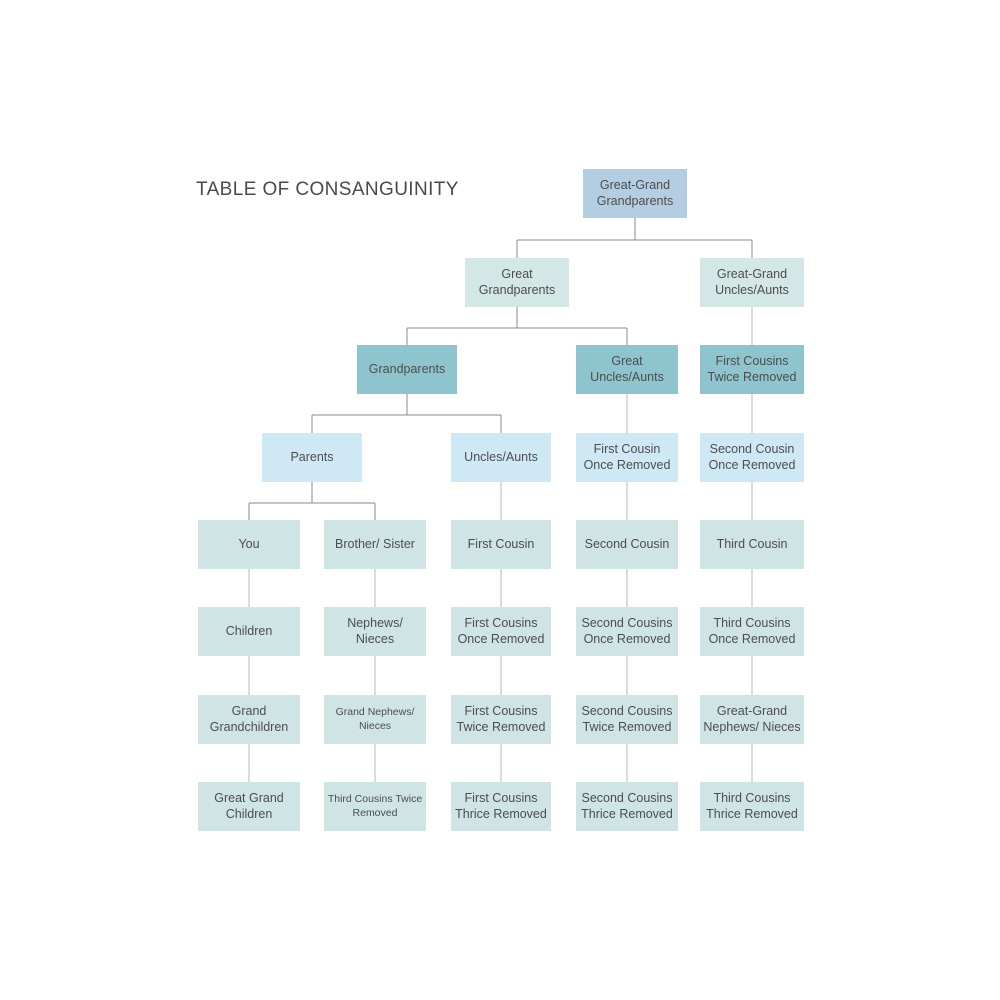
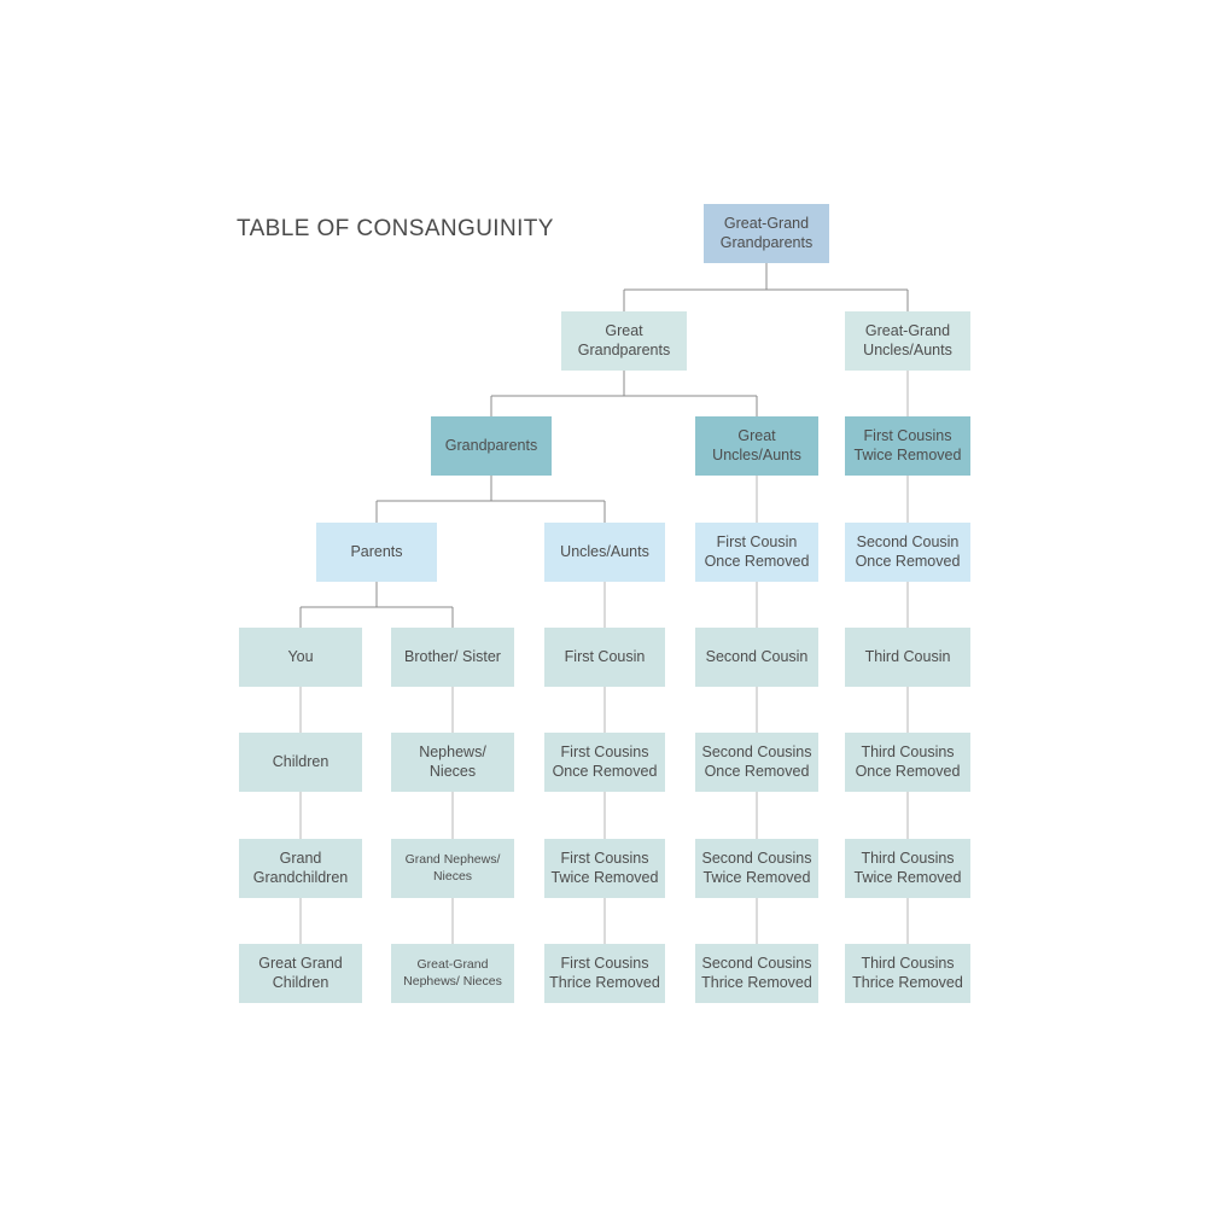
  TABLE OF CONSANGUINITY
  Great-Grand Grandparents
  Great Grandparents
  Great-Grand Uncles/Aunts
  Grandparents
  Great Uncles/Aunts
  First Cousins Twice Removed
  Parents
  Uncles/Aunts
  First Cousin Once Removed
  Second Cousin Once Removed
  You
  Brother/ Sister
  First Cousin
  Second Cousin
  Third Cousin
  Children
  Nephews/ Nieces
  First Cousins Once Removed
  Second Cousins Once Removed
  Third Cousins Once Removed
  Grand Grandchildren
  Grand Nephews/ Nieces
  First Cousins Twice Removed
  Second Cousins Twice Removed
- Great-Grand Nephews/ Nieces
+ Third Cousins Twice Removed
  Great Grand Children
- Third Cousins Twice Removed
+ Great-Grand Nephews/ Nieces
  First Cousins Thrice Removed
  Second Cousins Thrice Removed
  Third Cousins Thrice Removed
